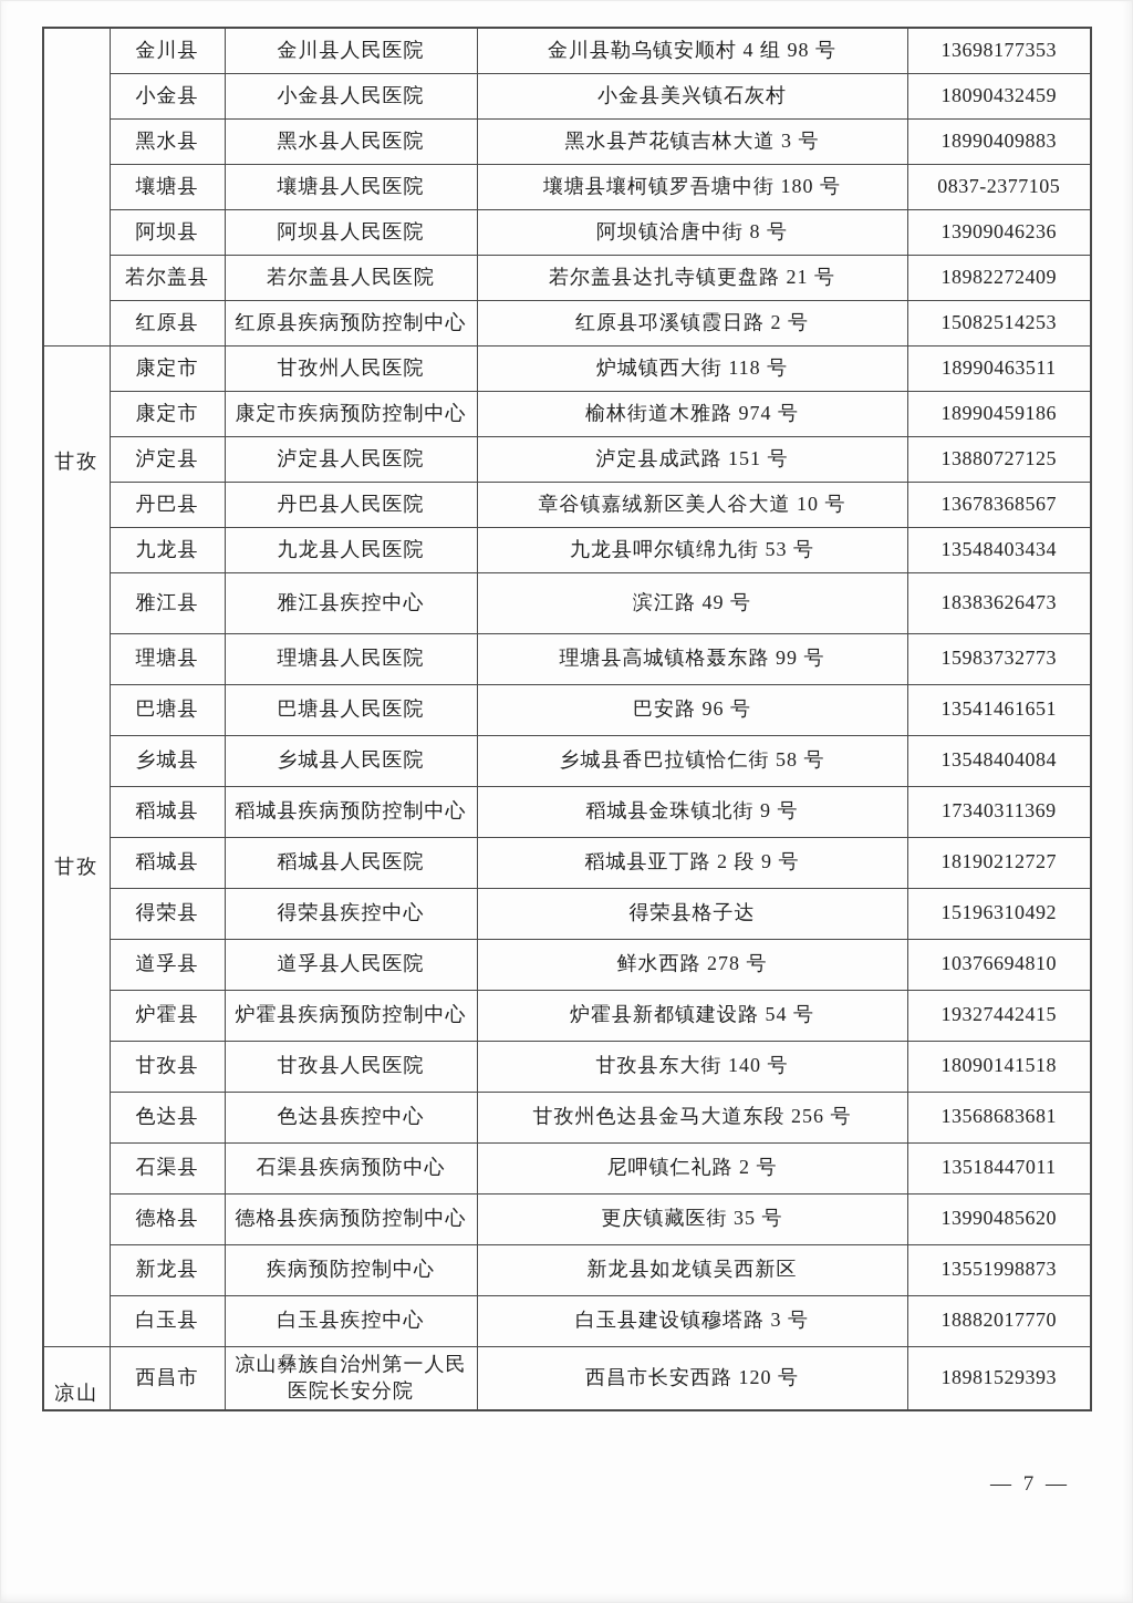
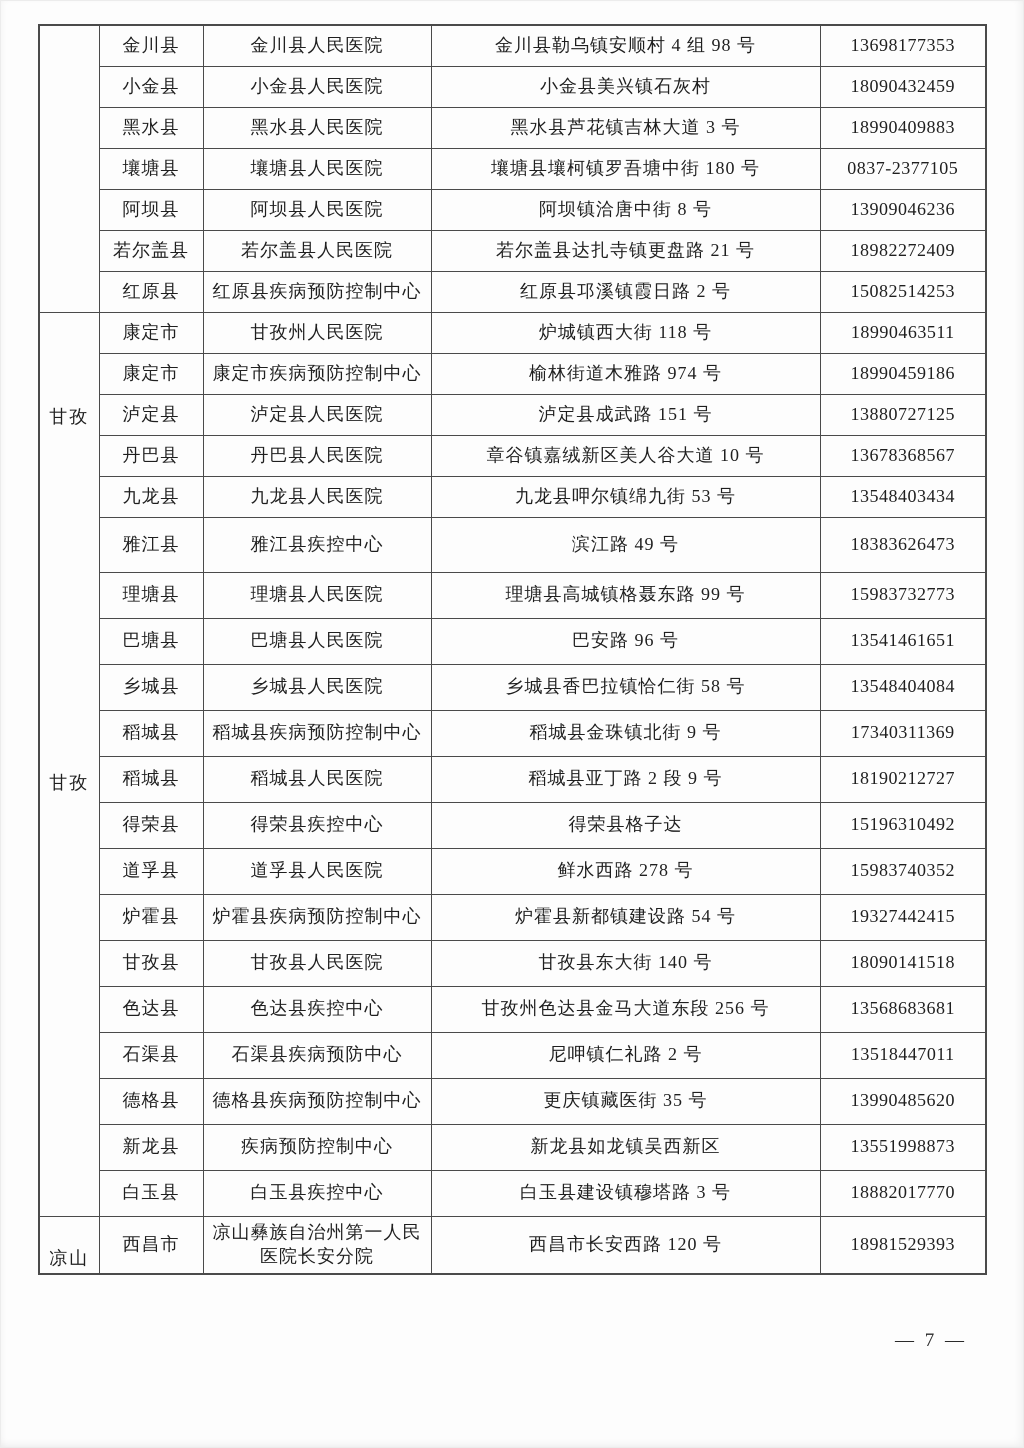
  	金川县	金川县人民医院	金川县勒乌镇安顺村 4 组 98 号	13698177353
  小金县	小金县人民医院	小金县美兴镇石灰村	18090432459
  黑水县	黑水县人民医院	黑水县芦花镇吉林大道 3 号	18990409883
  壤塘县	壤塘县人民医院	壤塘县壤柯镇罗吾塘中街 180 号	0837-2377105
  阿坝县	阿坝县人民医院	阿坝镇洽唐中街 8 号	13909046236
  若尔盖县	若尔盖县人民医院	若尔盖县达扎寺镇更盘路 21 号	18982272409
  红原县	红原县疾病预防控制中心	红原县邛溪镇霞日路 2 号	15082514253
  甘孜甘孜	康定市	甘孜州人民医院	炉城镇西大街 118 号	18990463511
  康定市	康定市疾病预防控制中心	榆林街道木雅路 974 号	18990459186
  泸定县	泸定县人民医院	泸定县成武路 151 号	13880727125
  丹巴县	丹巴县人民医院	章谷镇嘉绒新区美人谷大道 10 号	13678368567
  九龙县	九龙县人民医院	九龙县呷尔镇绵九街 53 号	13548403434
  雅江县	雅江县疾控中心	滨江路 49 号	18383626473
  理塘县	理塘县人民医院	理塘县高城镇格聂东路 99 号	15983732773
  巴塘县	巴塘县人民医院	巴安路 96 号	13541461651
  乡城县	乡城县人民医院	乡城县香巴拉镇恰仁街 58 号	13548404084
  稻城县	稻城县疾病预防控制中心	稻城县金珠镇北街 9 号	17340311369
  稻城县	稻城县人民医院	稻城县亚丁路 2 段 9 号	18190212727
  得荣县	得荣县疾控中心	得荣县格子达	15196310492
- 道孚县	道孚县人民医院	鲜水西路 278 号	10376694810
+ 道孚县	道孚县人民医院	鲜水西路 278 号	15983740352
  炉霍县	炉霍县疾病预防控制中心	炉霍县新都镇建设路 54 号	19327442415
  甘孜县	甘孜县人民医院	甘孜县东大街 140 号	18090141518
  色达县	色达县疾控中心	甘孜州色达县金马大道东段 256 号	13568683681
  石渠县	石渠县疾病预防中心	尼呷镇仁礼路 2 号	13518447011
  德格县	德格县疾病预防控制中心	更庆镇藏医街 35 号	13990485620
  新龙县	疾病预防控制中心	新龙县如龙镇吴西新区	13551998873
  白玉县	白玉县疾控中心	白玉县建设镇穆塔路 3 号	18882017770
  凉山	西昌市	凉山彝族自治州第一人民医院长安分院	西昌市长安西路 120 号	18981529393
  — 7 —
